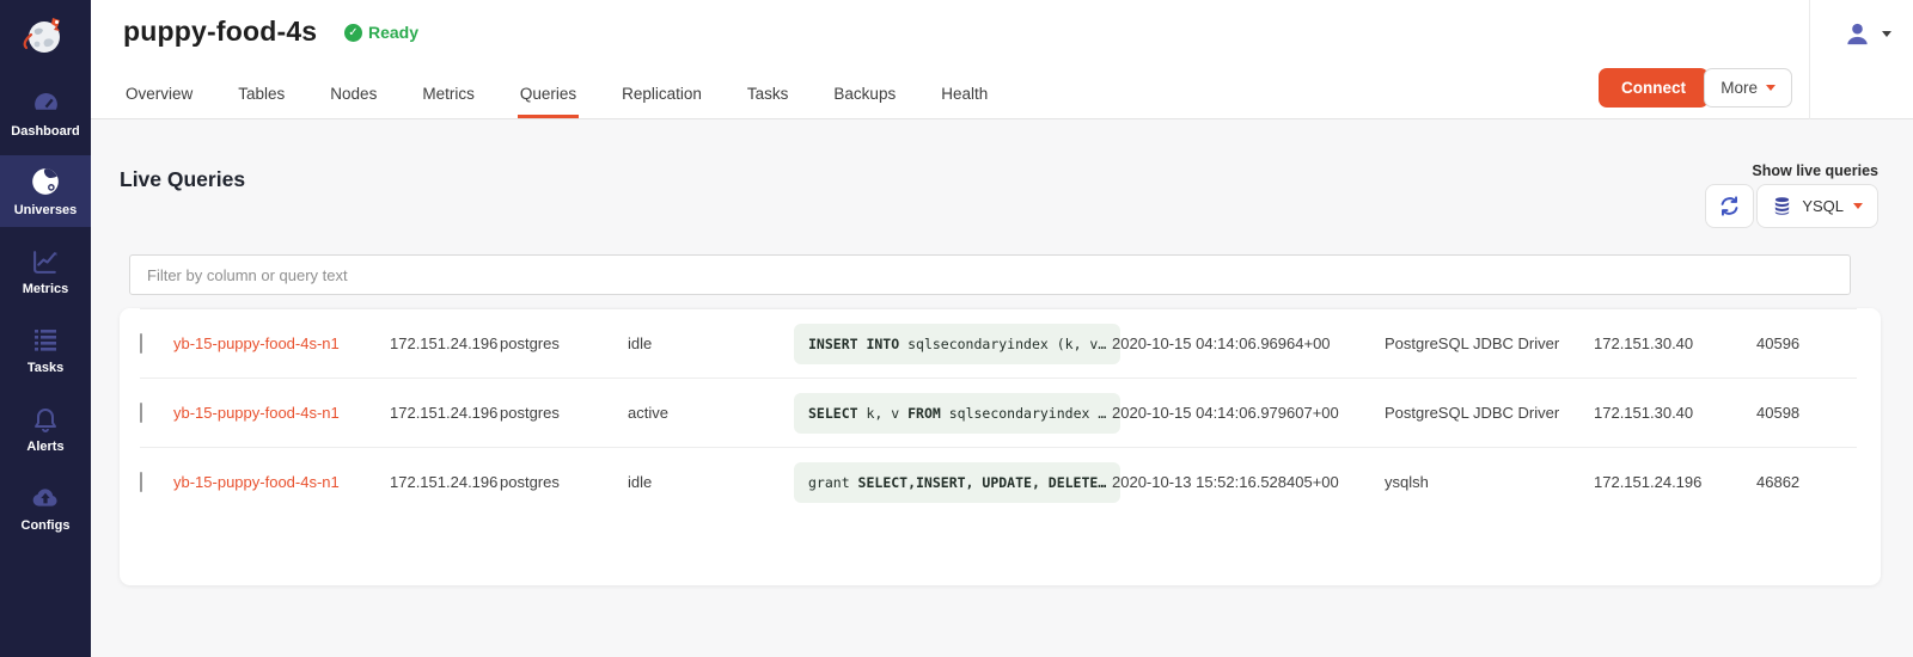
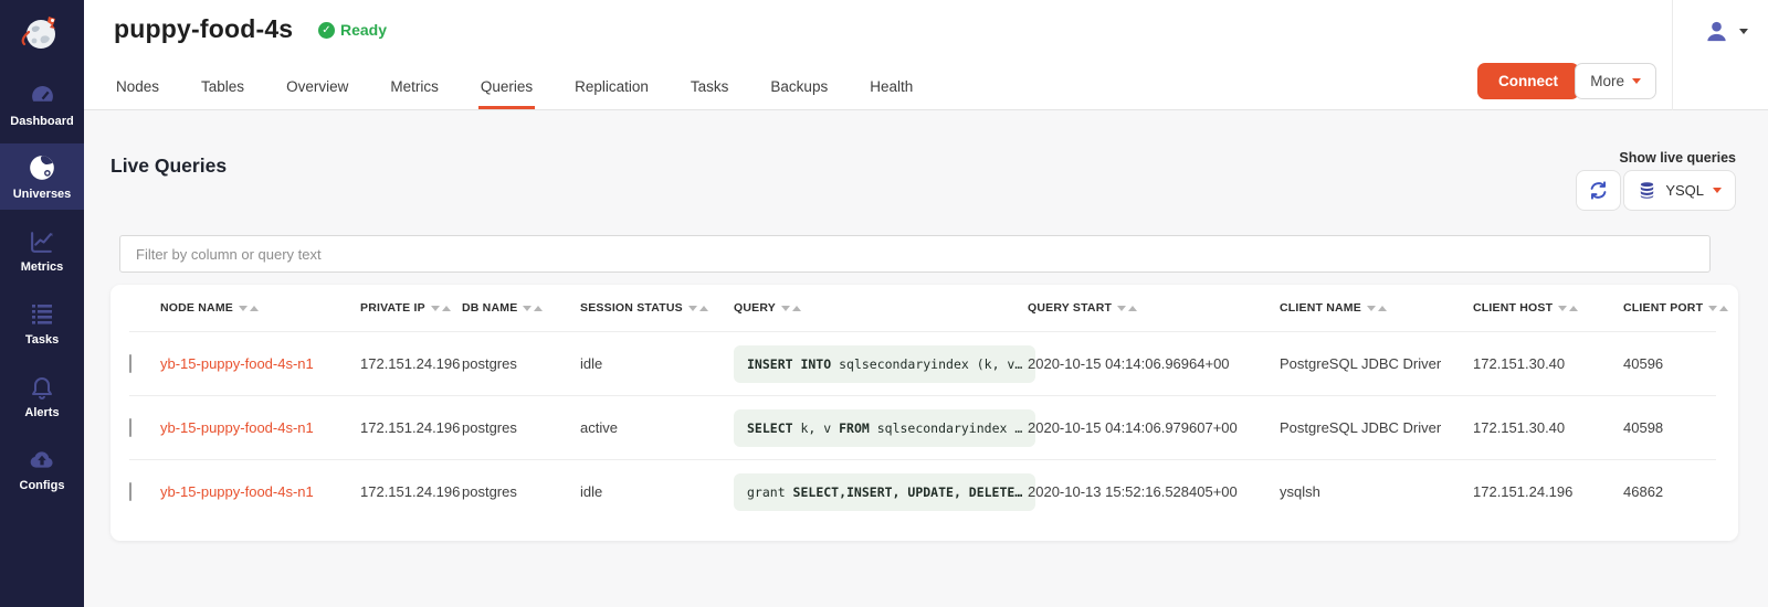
  Dashboard
  Universes
  Metrics
  Tasks
  Alerts
  Configs
  puppy-food-4s
  ✓
  Ready
- Overview
+ Nodes
  Tables
- Nodes
+ Overview
  Metrics
  Queries
  Replication
  Tasks
  Backups
  Health
  Connect
  More
  Live Queries
  Show live queries
  YSQL
  Filter by column or query text
+ NODE NAME
+ PRIVATE IP
+ DB NAME
+ SESSION STATUS
+ QUERY
+ QUERY START
+ CLIENT NAME
+ CLIENT HOST
+ CLIENT PORT
  yb-15-puppy-food-4s-n1
  172.151.24.196
  postgres
  idle
  INSERT INTO sqlsecondaryindex (k, v…
  2020-10-15 04:14:06.96964+00
  PostgreSQL JDBC Driver
  172.151.30.40
  40596
  yb-15-puppy-food-4s-n1
  172.151.24.196
  postgres
  active
  SELECT k, v FROM sqlsecondaryindex …
  2020-10-15 04:14:06.979607+00
  PostgreSQL JDBC Driver
  172.151.30.40
  40598
  yb-15-puppy-food-4s-n1
  172.151.24.196
  postgres
  idle
  grant SELECT,INSERT, UPDATE, DELETE…
  2020-10-13 15:52:16.528405+00
  ysqlsh
  172.151.24.196
  46862
